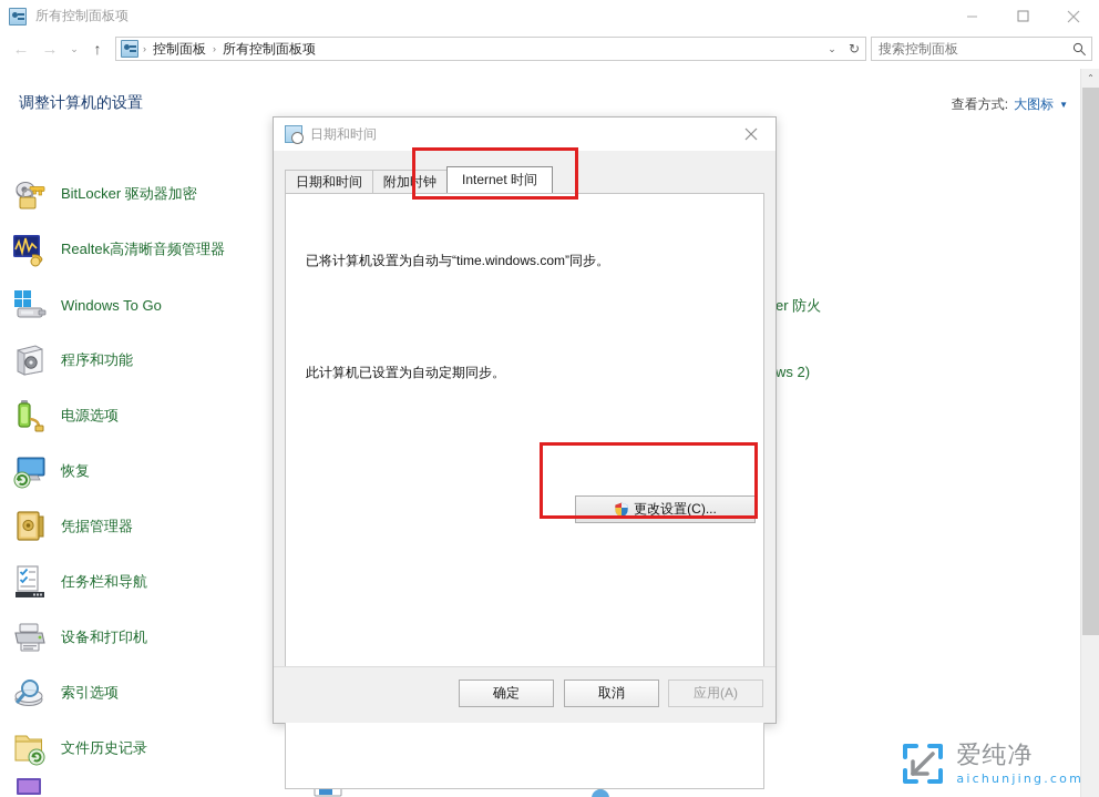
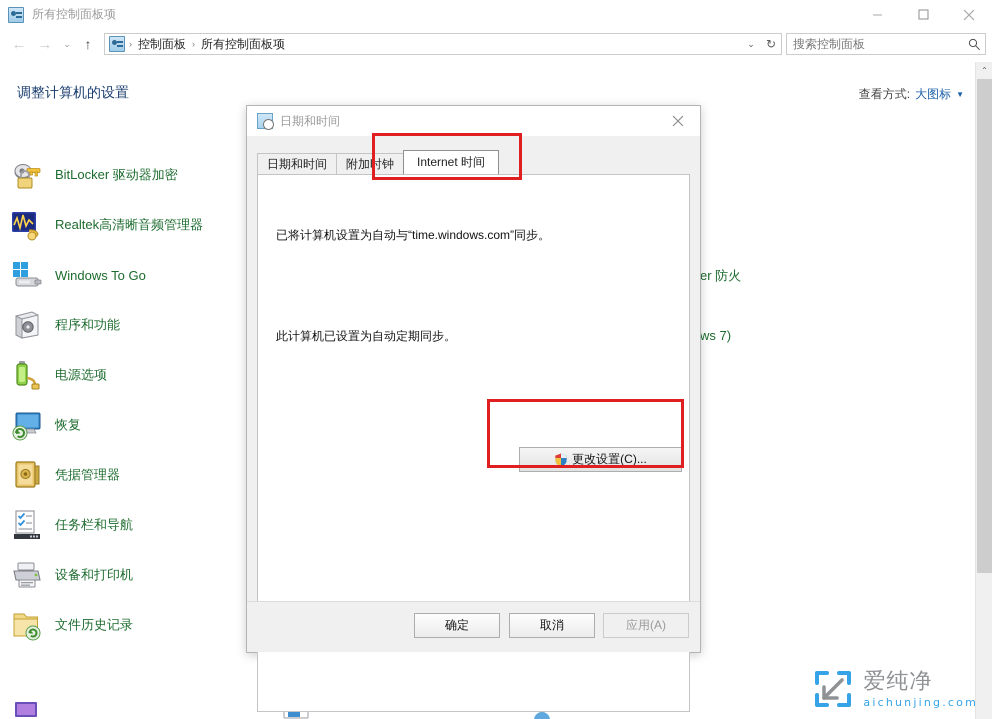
  所有控制面板项
  ←
  →
  ⌄
  ↑
  ›
  控制面板
  ›
  所有控制面板项
  ⌄
  ↻
  搜索控制面板
  调整计算机的设置
  查看方式:
  大图标
  ▼
  er 防火
- ws 2)
+ ws 7)
  BitLocker 驱动器加密
  Realtek高清晰音频管理器
  Windows To Go
  程序和功能
  电源选项
  恢复
  凭据管理器
  任务栏和导航
  设备和打印机
- 索引选项
  文件历史记录
  ⌃
  日期和时间
  日期和时间
  附加时钟
  Internet 时间
  已将计算机设置为自动与“time.windows.com”同步。
  此计算机已设置为自动定期同步。
  更改设置(C)...
  确定
  取消
  应用(A)
  爱纯净
  aichunjing.com
